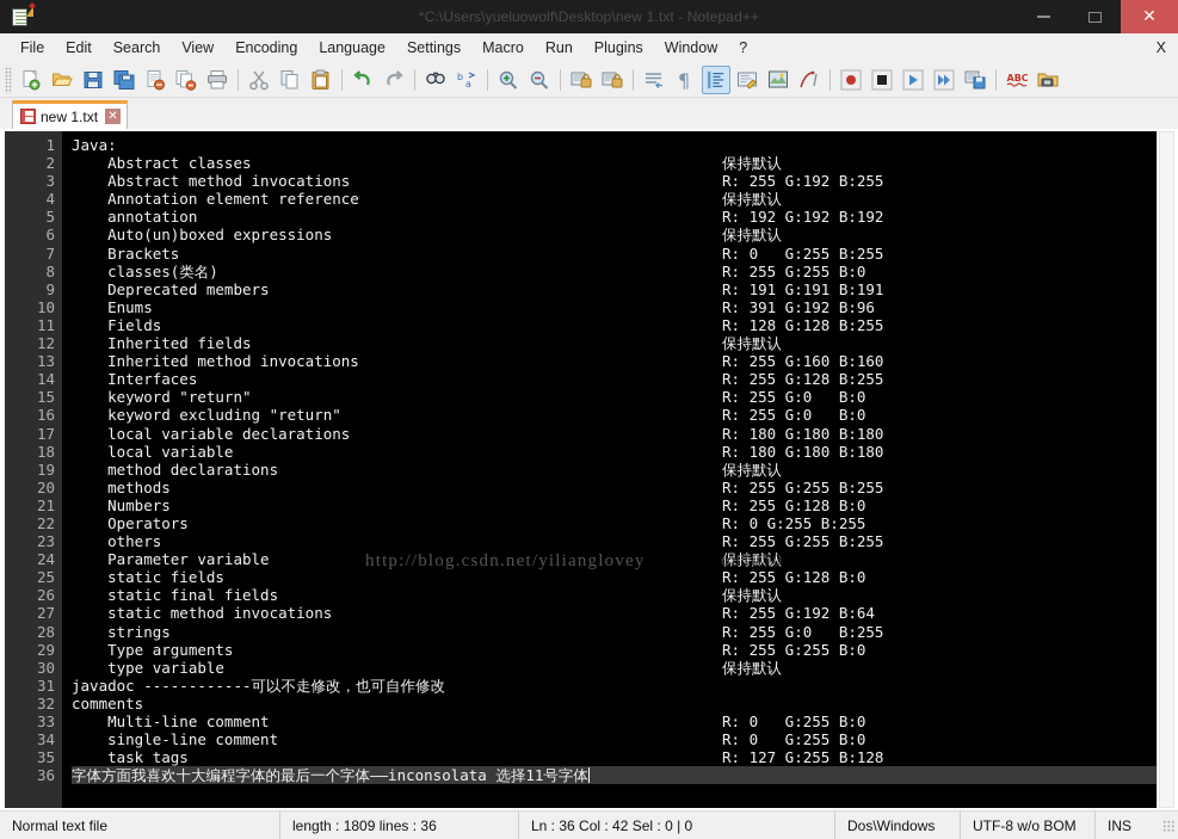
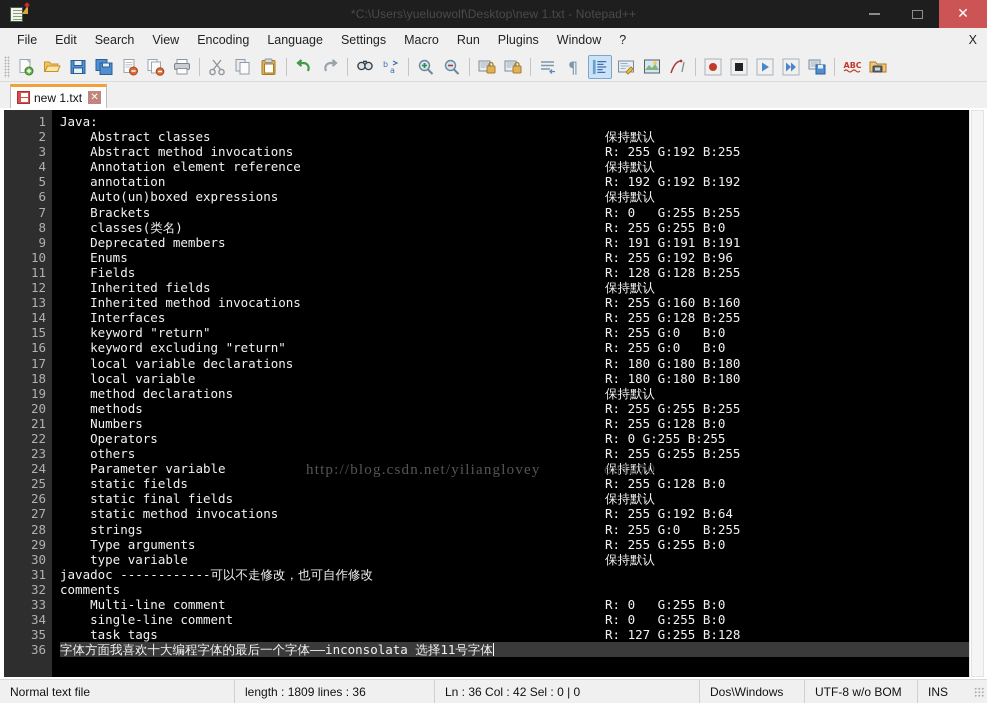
  *C:\Users\yueluowolf\Desktop\new 1.txt - Notepad++
  ✕
  File
  Edit
  Search
  View
  Encoding
  Language
  Settings
  Macro
  Run
  Plugins
  Window
  ?
  X
  b
  a
  ¶
  ABC
  new 1.txt
  ✕
  1
  2
  3
  4
  5
  6
  7
  8
  9
  10
  11
  12
  13
  14
  15
  16
  17
  18
  19
  20
  21
  22
  23
  24
  25
  26
  27
  28
  29
  30
  31
  32
  33
  34
  35
  36
  Java:
  Abstract classes
  保持默认
  Abstract method invocations
  R: 255 G:192 B:255
  Annotation element reference
  保持默认
  annotation
  R: 192 G:192 B:192
  Auto(un)boxed expressions
  保持默认
  Brackets
  R: 0 G:255 B:255
  classes(类名)
  R: 255 G:255 B:0
  Deprecated members
  R: 191 G:191 B:191
  Enums
- R: 391 G:192 B:96
+ R: 255 G:192 B:96
  Fields
  R: 128 G:128 B:255
  Inherited fields
  保持默认
  Inherited method invocations
  R: 255 G:160 B:160
  Interfaces
  R: 255 G:128 B:255
  keyword "return"
  R: 255 G:0 B:0
  keyword excluding "return"
  R: 255 G:0 B:0
  local variable declarations
  R: 180 G:180 B:180
  local variable
  R: 180 G:180 B:180
  method declarations
  保持默认
  methods
  R: 255 G:255 B:255
  Numbers
  R: 255 G:128 B:0
  Operators
  R: 0 G:255 B:255
  others
  R: 255 G:255 B:255
  Parameter variable
  保持默认
  static fields
  R: 255 G:128 B:0
  static final fields
  保持默认
  static method invocations
  R: 255 G:192 B:64
  strings
  R: 255 G:0 B:255
  Type arguments
  R: 255 G:255 B:0
  type variable
  保持默认
  javadoc ------------可以不走修改，也可自作修改
  comments
  Multi-line comment
  R: 0 G:255 B:0
  single-line comment
  R: 0 G:255 B:0
  task tags
  R: 127 G:255 B:128
  字体方面我喜欢十大编程字体的最后一个字体——inconsolata 选择11号字体
  http://blog.csdn.net/yilianglovey
  ou1270
  Normal text file
  length : 1809 lines : 36
  Ln : 36 Col : 42 Sel : 0 | 0
  Dos\Windows
  UTF-8 w/o BOM
  INS
